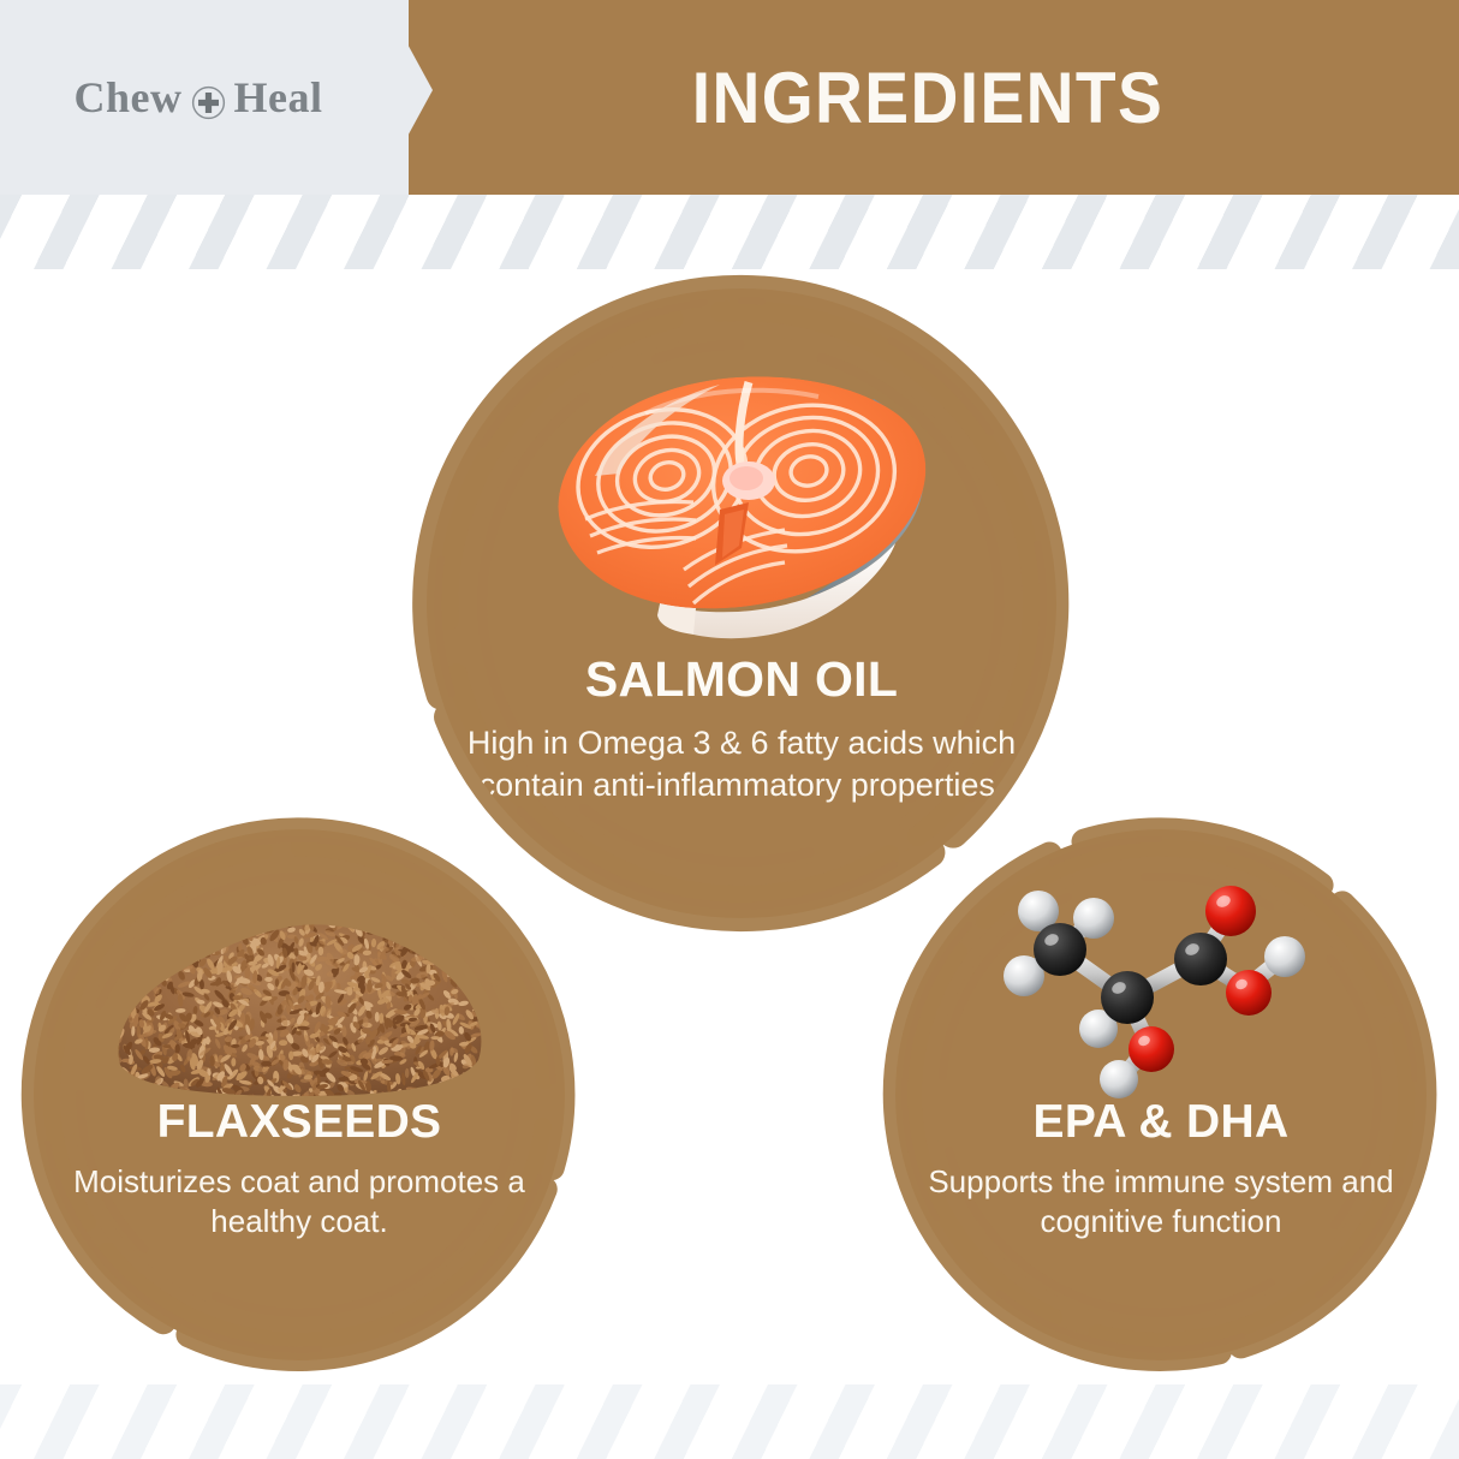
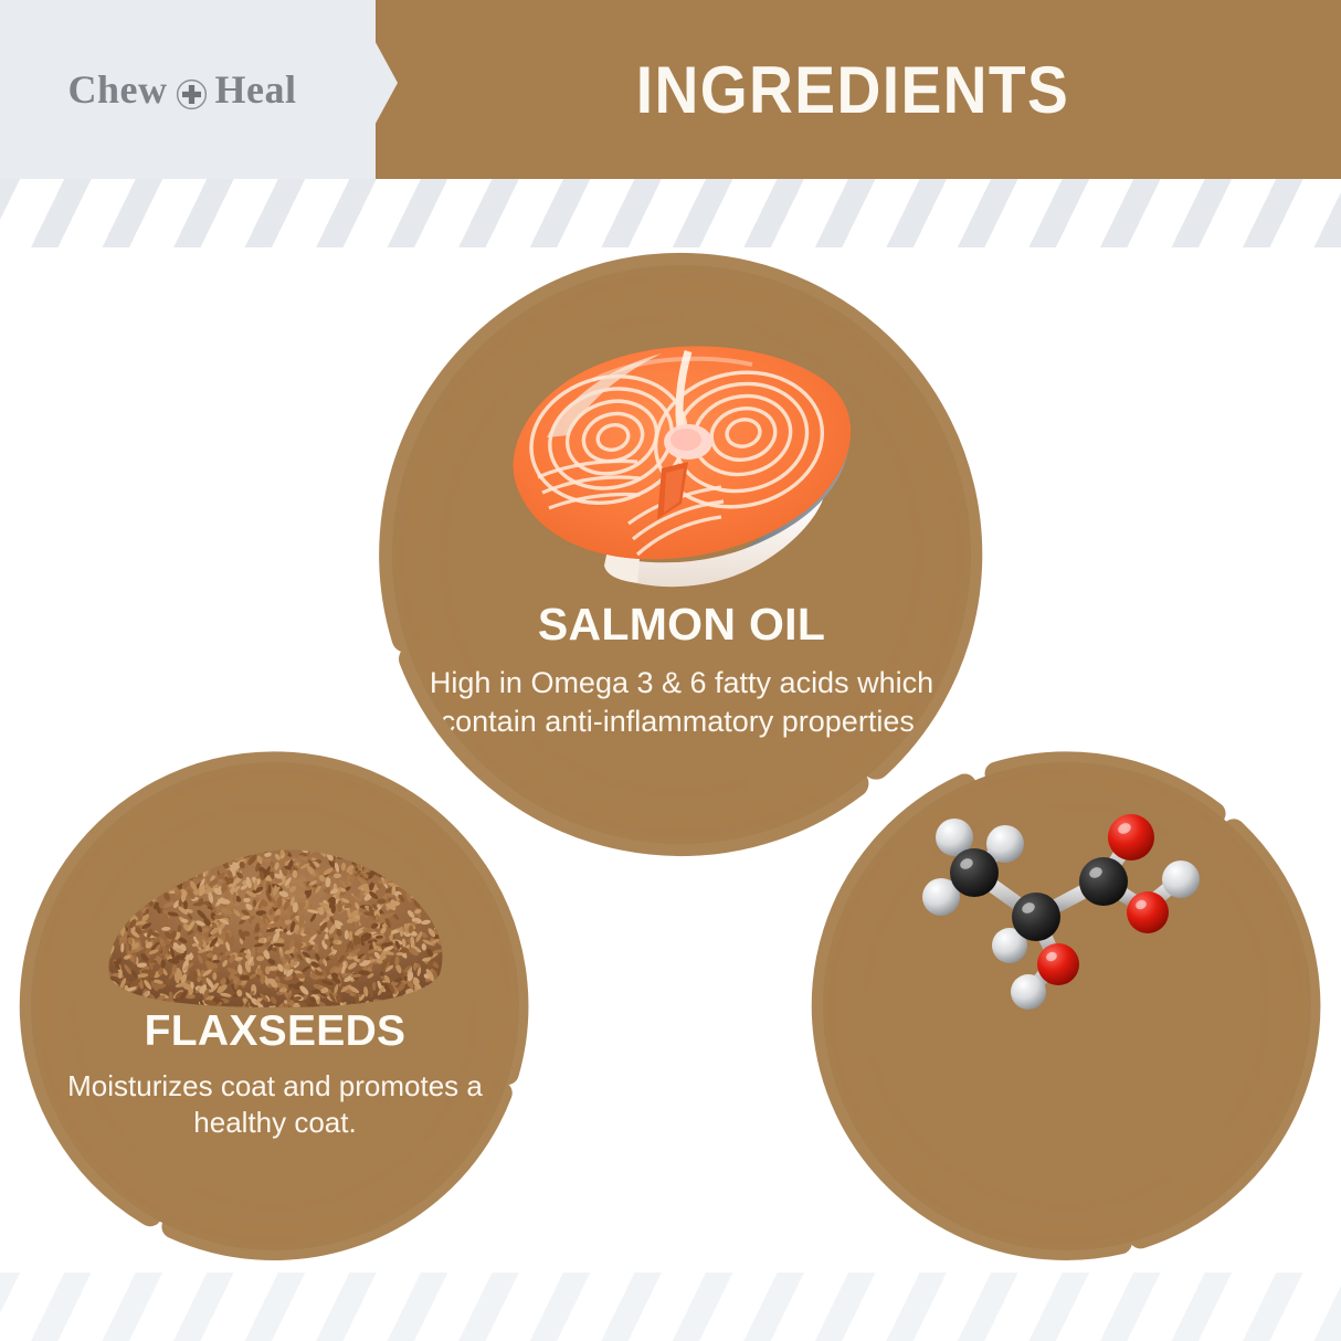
  Chew
  Heal
  INGREDIENTS
  SALMON OIL
  High in Omega 3 & 6 fatty acids which contain anti-inflammatory properties
  FLAXSEEDS
  Moisturizes coat and promotes a healthy coat.
- EPA & DHA
- Supports the immune system and cognitive function
